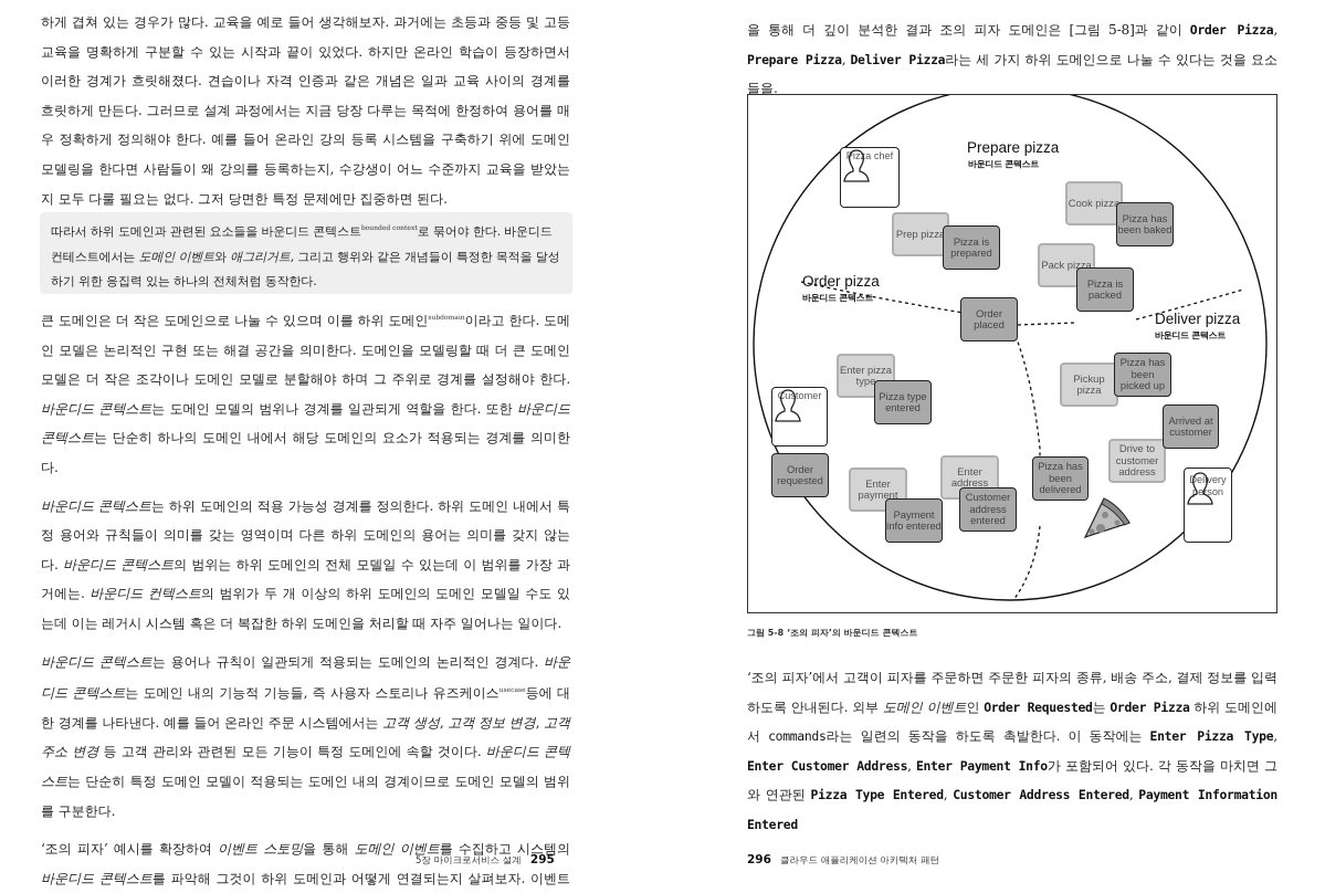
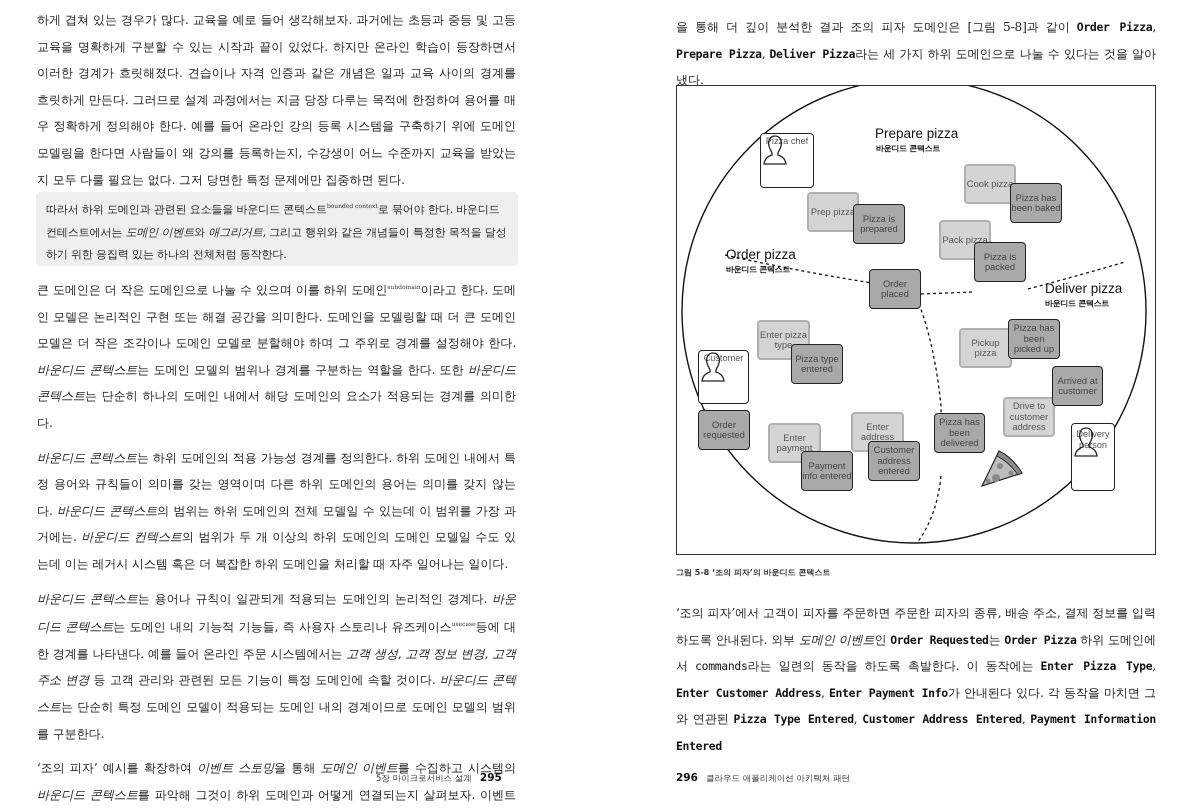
  하게 겹쳐 있는 경우가 많다. 교육을 예로 들어 생각해보자. 과거에는 초등과 중등 및 고등 교육을 명확하게 구분할 수 있는 시작과 끝이 있었다. 하지만 온라인 학습이 등장하면서 이러한 경계가 흐릿해졌다. 견습이나 자격 인증과 같은 개념은 일과 교육 사이의 경계를 흐릿하게 만든다. 그러므로 설계 과정에서는 지금 당장 다루는 목적에 한정하여 용어를 매우 정확하게 정의해야 한다. 예를 들어 온라인 강의 등록 시스템을 구축하기 위에 도메인 모델링을 한다면 사람들이 왜 강의를 등록하는지, 수강생이 어느 수준까지 교육을 받았는지 모두 다룰 필요는 없다. 그저 당면한 특정 문제에만 집중하면 된다.
  따라서 하위 도메인과 관련된 요소들을 바운디드 콘텍스트 로 묶어야 한다. 바운디드 컨테스트에서는 도메인 이벤트와 애그리거트, 그리고 행위와 같은 개념들이 특정한 목적을 달성하기 위한 응집력 있는 하나의 전체처럼 동작한다.
- 큰 도메인은 더 작은 도메인으로 나눌 수 있으며 이를 하위 도메인 이라고 한다. 도메인 모델은 논리적인 구현 또는 해결 공간을 의미한다. 도메인을 모델링할 때 더 큰 도메인 모델은 더 작은 조각이나 도메인 모델로 분할해야 하며 그 주위로 경계를 설정해야 한다. 바운디드 콘텍스트는 도메인 모델의 범위나 경계를 일관되게 역할을 한다. 또한 바운디드 콘텍스트는 단순히 하나의 도메인 내에서 해당 도메인의 요소가 적용되는 경계를 의미한다.
+ 큰 도메인은 더 작은 도메인으로 나눌 수 있으며 이를 하위 도메인 이라고 한다. 도메인 모델은 논리적인 구현 또는 해결 공간을 의미한다. 도메인을 모델링할 때 더 큰 도메인 모델은 더 작은 조각이나 도메인 모델로 분할해야 하며 그 주위로 경계를 설정해야 한다. 바운디드 콘텍스트는 도메인 모델의 범위나 경계를 구분하는 역할을 한다. 또한 바운디드 콘텍스트는 단순히 하나의 도메인 내에서 해당 도메인의 요소가 적용되는 경계를 의미한다.
  바운디드 콘텍스트는 하위 도메인의 적용 가능성 경계를 정의한다. 하위 도메인 내에서 특정 용어와 규칙들이 의미를 갖는 영역이며 다른 하위 도메인의 용어는 의미를 갖지 않는다. 바운디드 콘텍스트의 범위는 하위 도메인의 전체 모델일 수 있는데 이 범위를 가장 과거에는. 바운디드 컨텍스트의 범위가 두 개 이상의 하위 도메인의 도메인 모델일 수도 있는데 이는 레거시 시스템 혹은 더 복잡한 하위 도메인을 처리할 때 자주 일어나는 일이다.
  바운디드 콘텍스트는 용어나 규칙이 일관되게 적용되는 도메인의 논리적인 경계다. 바운디드 콘텍스트는 도메인 내의 기능적 기능들, 즉 사용자 스토리나 유즈케이스 등에 대한 경계를 나타낸다. 예를 들어 온라인 주문 시스템에서는 고객 생성, 고객 정보 변경, 고객 주소 변경 등 고객 관리와 관련된 모든 기능이 특정 도메인에 속할 것이다. 바운디드 콘텍스트는 단순히 특정 도메인 모델이 적용되는 도메인 내의 경계이므로 도메인 모델의 범위를 구분한다.
  ‘조의 피자’ 예시를 확장하여 이벤트 스토밍을 통해 도메인 이벤트를 수집하고 시스템의 바운디드 콘텍스트를 파악해 그것이 하위 도메인과 어떻게 연결되는지 살펴보자. 이벤트
  5장 마이크로서비스 설계 295
- 을 통해 더 깊이 분석한 결과 조의 피자 도메인은 [그림 5-8]과 같이 Order Pizza, Prepare Pizza, Deliver Pizza라는 세 가지 하위 도메인으로 나눌 수 있다는 것을 요소들을.
+ 을 통해 더 깊이 분석한 결과 조의 피자 도메인은 [그림 5-8]과 같이 Order Pizza, Prepare Pizza, Deliver Pizza라는 세 가지 하위 도메인으로 나눌 수 있다는 것을 알아냈다.
  Prepare pizza
  바운디드 콘텍스트
  Order pizza
  바운디드 콘텍스트
  Deliver pizza
  바운디드 콘텍스트
  iza chef
  ustomer
  elivery person
  Prep pizz
  Pizza is prepared
  Cook pizz
  Pizza has been baked
  Pack pizza
  Pizza is packed
  Order placed
  Enter pizza type
  Pizza type entered
  Order requested
  Enter payment
  Payment info entered
  Enter address
  Customer address entered
  Pizza has been delivered
  Pickup pizza
  Pizza has been picked up
  Drive to customer address
  Arrived at customer
  그림 5-8 ‘조의 피자’의 바운디드 콘텍스트
- ‘조의 피자’에서 고객이 피자를 주문하면 주문한 피자의 종류, 배송 주소, 결제 정보를 입력하도록 안내된다. 외부 도메인 이벤트인 Order Requested는 Order Pizza 하위 도메인에서 commands라는 일련의 동작을 하도록 촉발한다. 이 동작에는 Enter Pizza Type, Enter Customer Address, Enter Payment Info가 포함되어 있다. 각 동작을 마치면 그와 연관된 Pizza Type Entered, Customer Address Entered, Payment Information Entered
+ ‘조의 피자’에서 고객이 피자를 주문하면 주문한 피자의 종류, 배송 주소, 결제 정보를 입력하도록 안내된다. 외부 도메인 이벤트인 Order Requested는 Order Pizza 하위 도메인에서 commands라는 일련의 동작을 하도록 촉발한다. 이 동작에는 Enter Pizza Type, Enter Customer Address, Enter Payment Info가 안내된다 있다. 각 동작을 마치면 그와 연관된 Pizza Type Entered, Customer Address Entered, Payment Information Entered
  296 클라우드 애플리케이션 아키텍처 패턴
